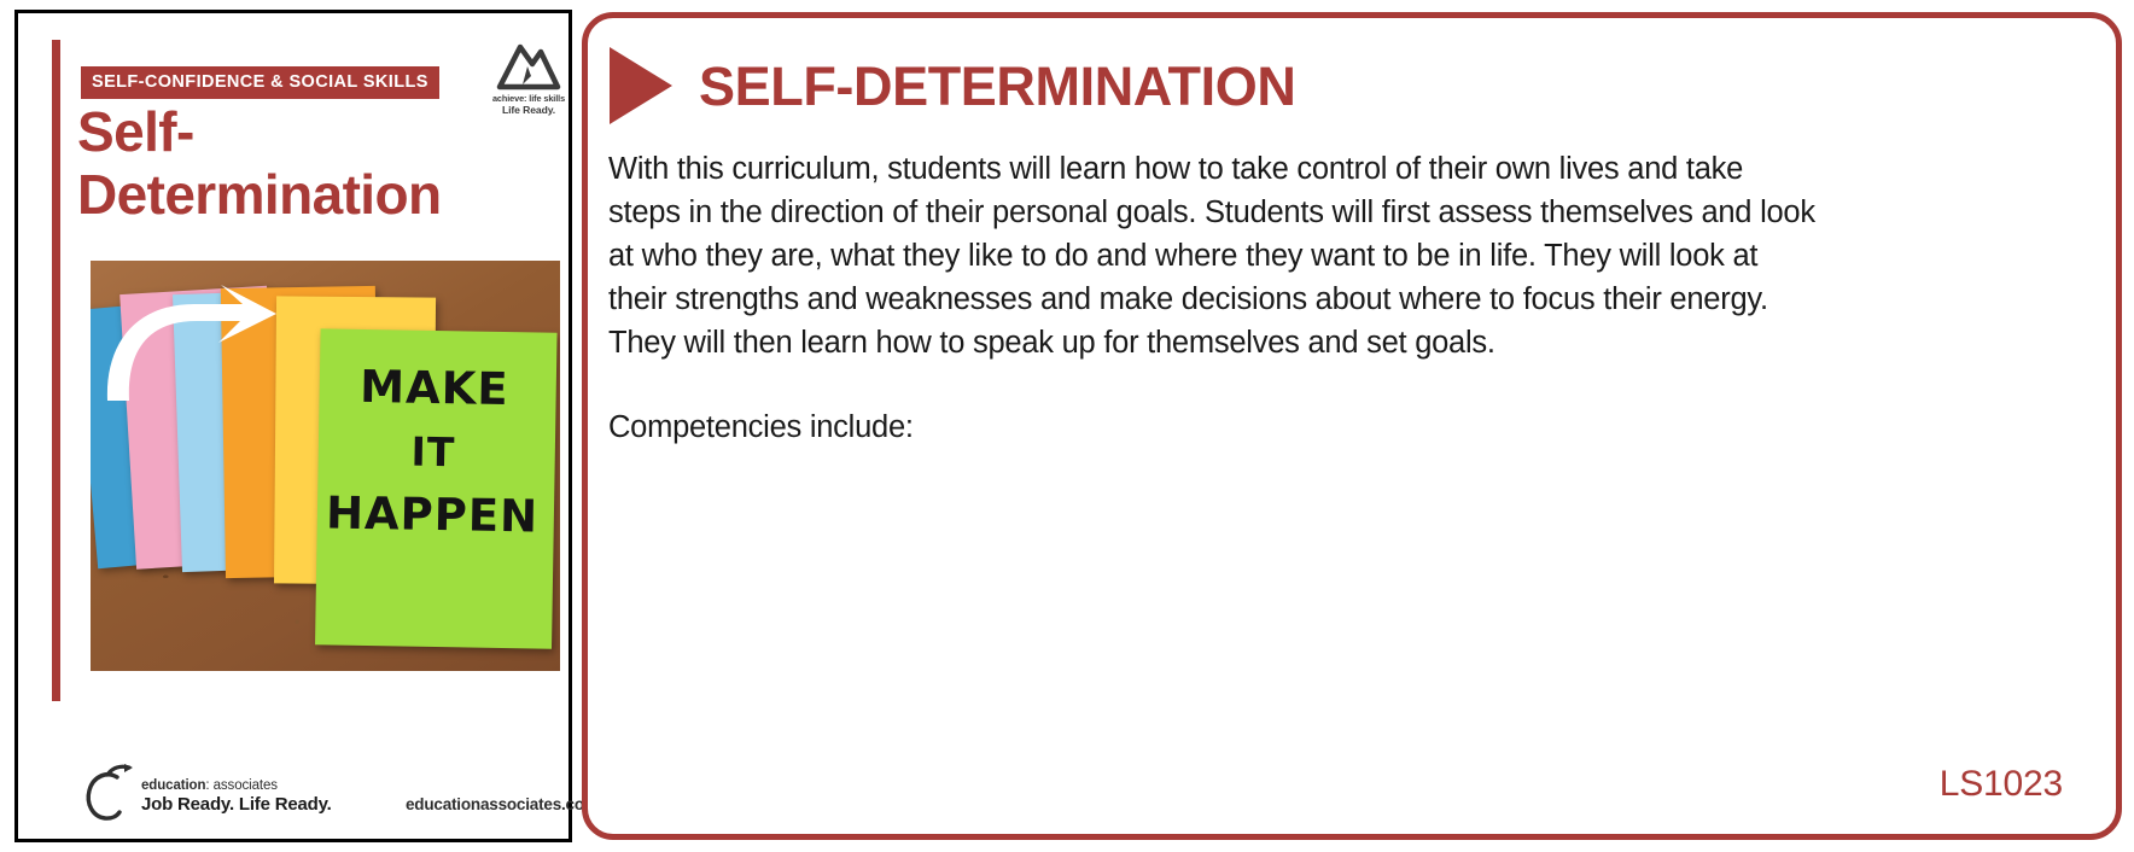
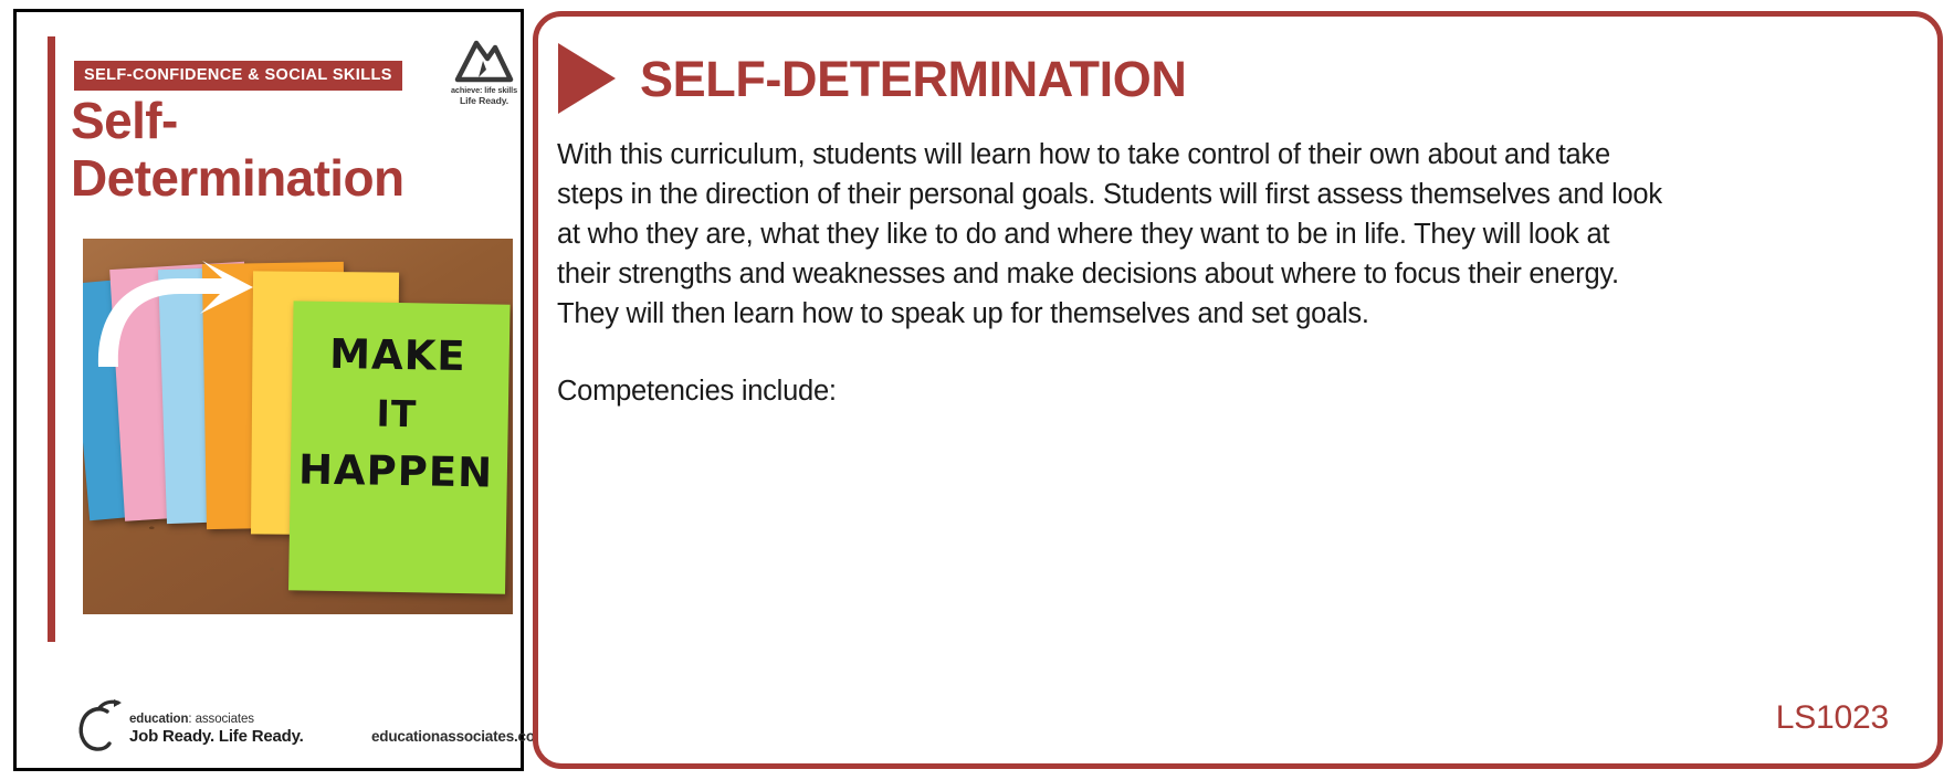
  SELF-CONFIDENCE & SOCIAL SKILLS
  Self-
  Determination
  achieve: life skills
  Life Ready.
  MAKE
  IT
  HAPPEN
  education: associates
  Job Ready. Life Ready.
  educationassociates.co
  SELF-DETERMINATION
- With this curriculum, students will learn how to take control of their own lives and take steps in the direction of their personal goals. Students will first assess themselves and look at who they are, what they like to do and where they want to be in life. They will look at their strengths and weaknesses and make decisions about where to focus their energy. They will then learn how to speak up for themselves and set goals.
+ With this curriculum, students will learn how to take control of their own about and take steps in the direction of their personal goals. Students will first assess themselves and look at who they are, what they like to do and where they want to be in life. They will look at their strengths and weaknesses and make decisions about where to focus their energy. They will then learn how to speak up for themselves and set goals.
  Competencies include:
  LS1023
